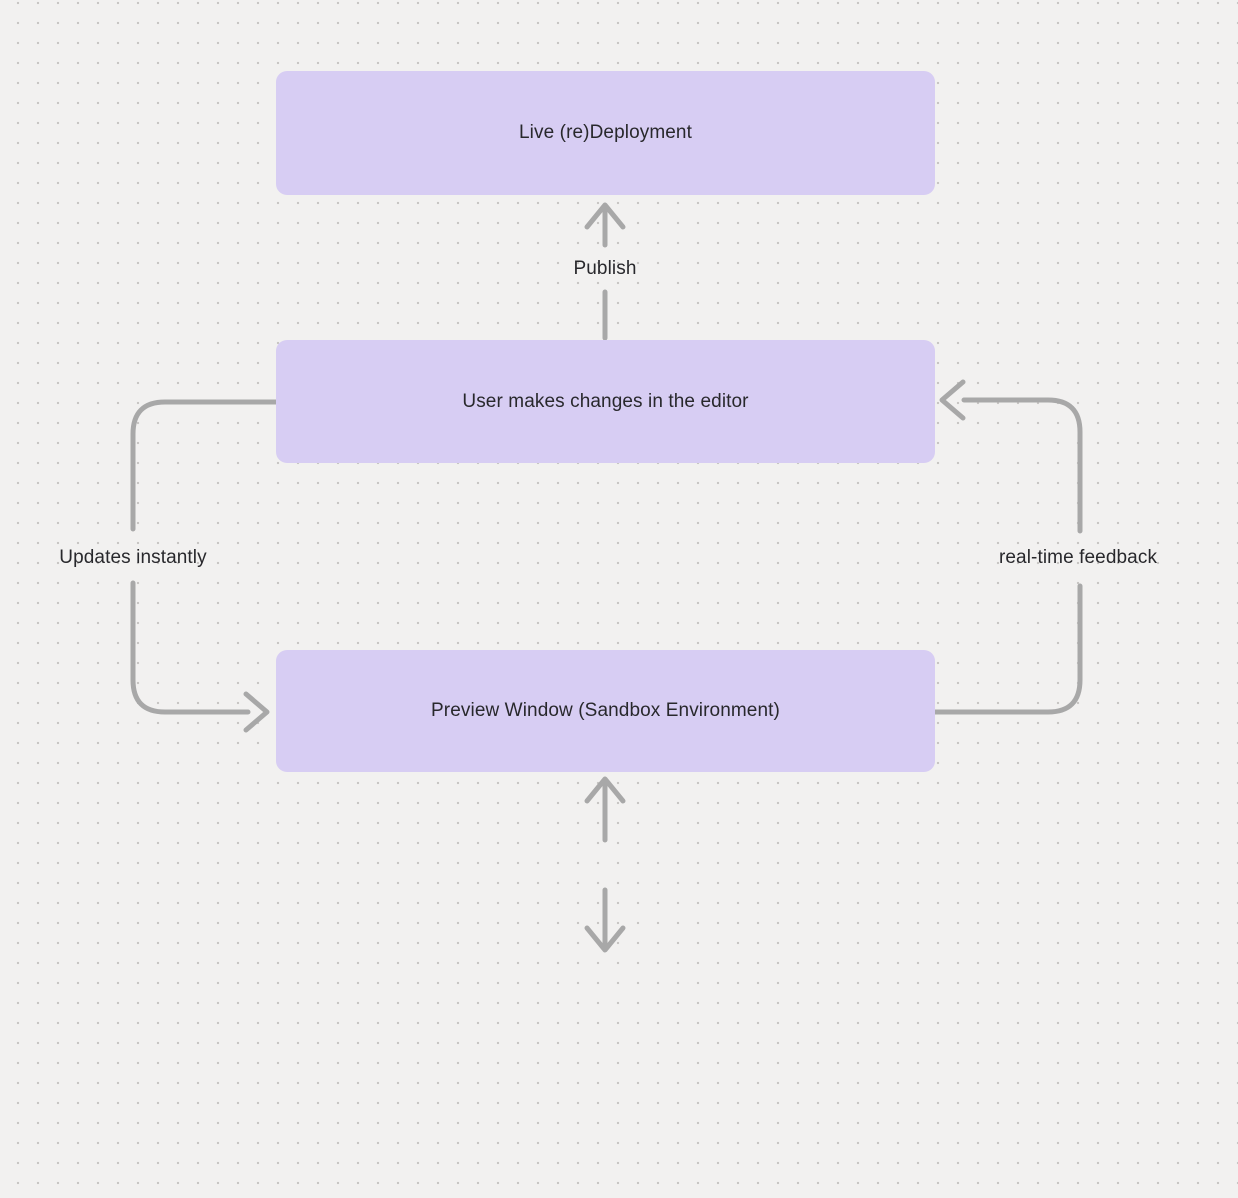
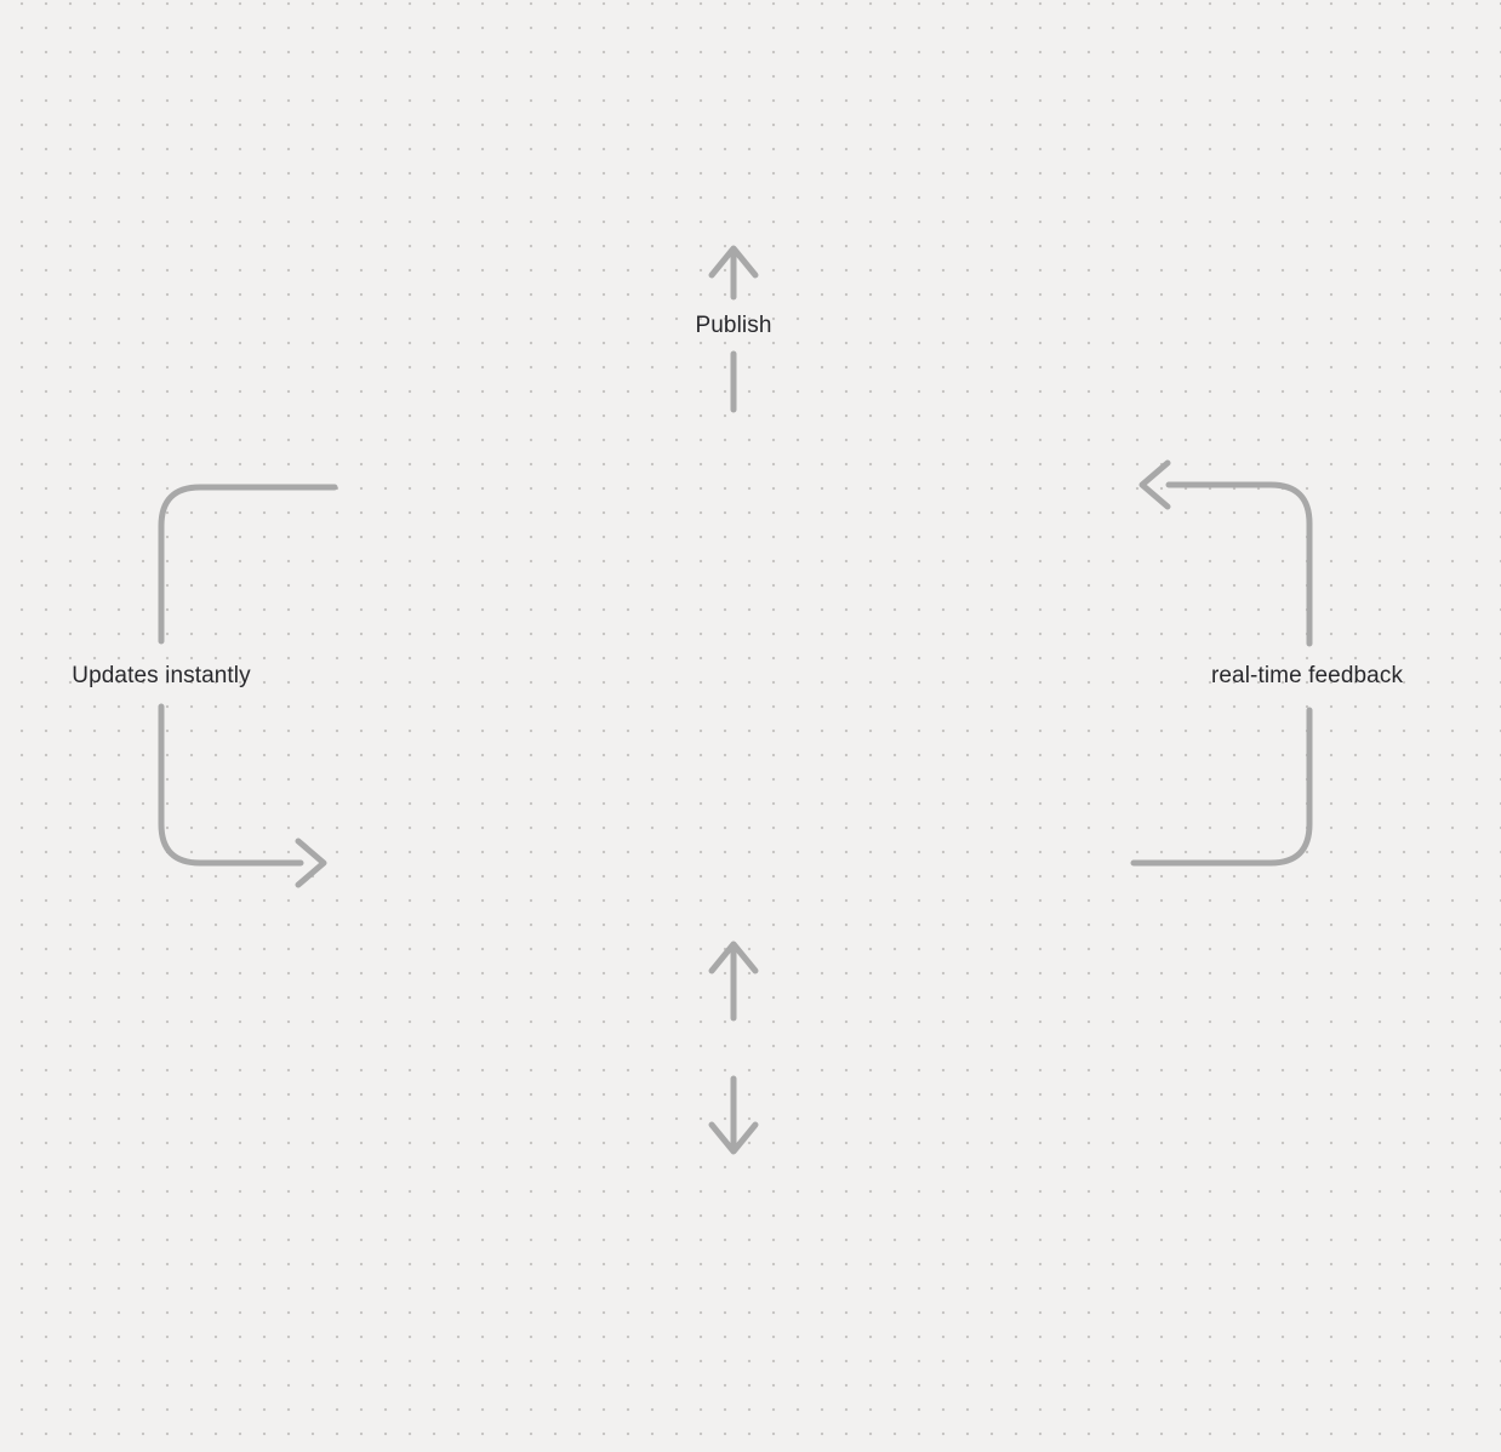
- Live (re)Deployment
- User makes changes in the editor
- Preview Window (Sandbox Environment)
  Publish
  Updates instantly
  real-time feedback
